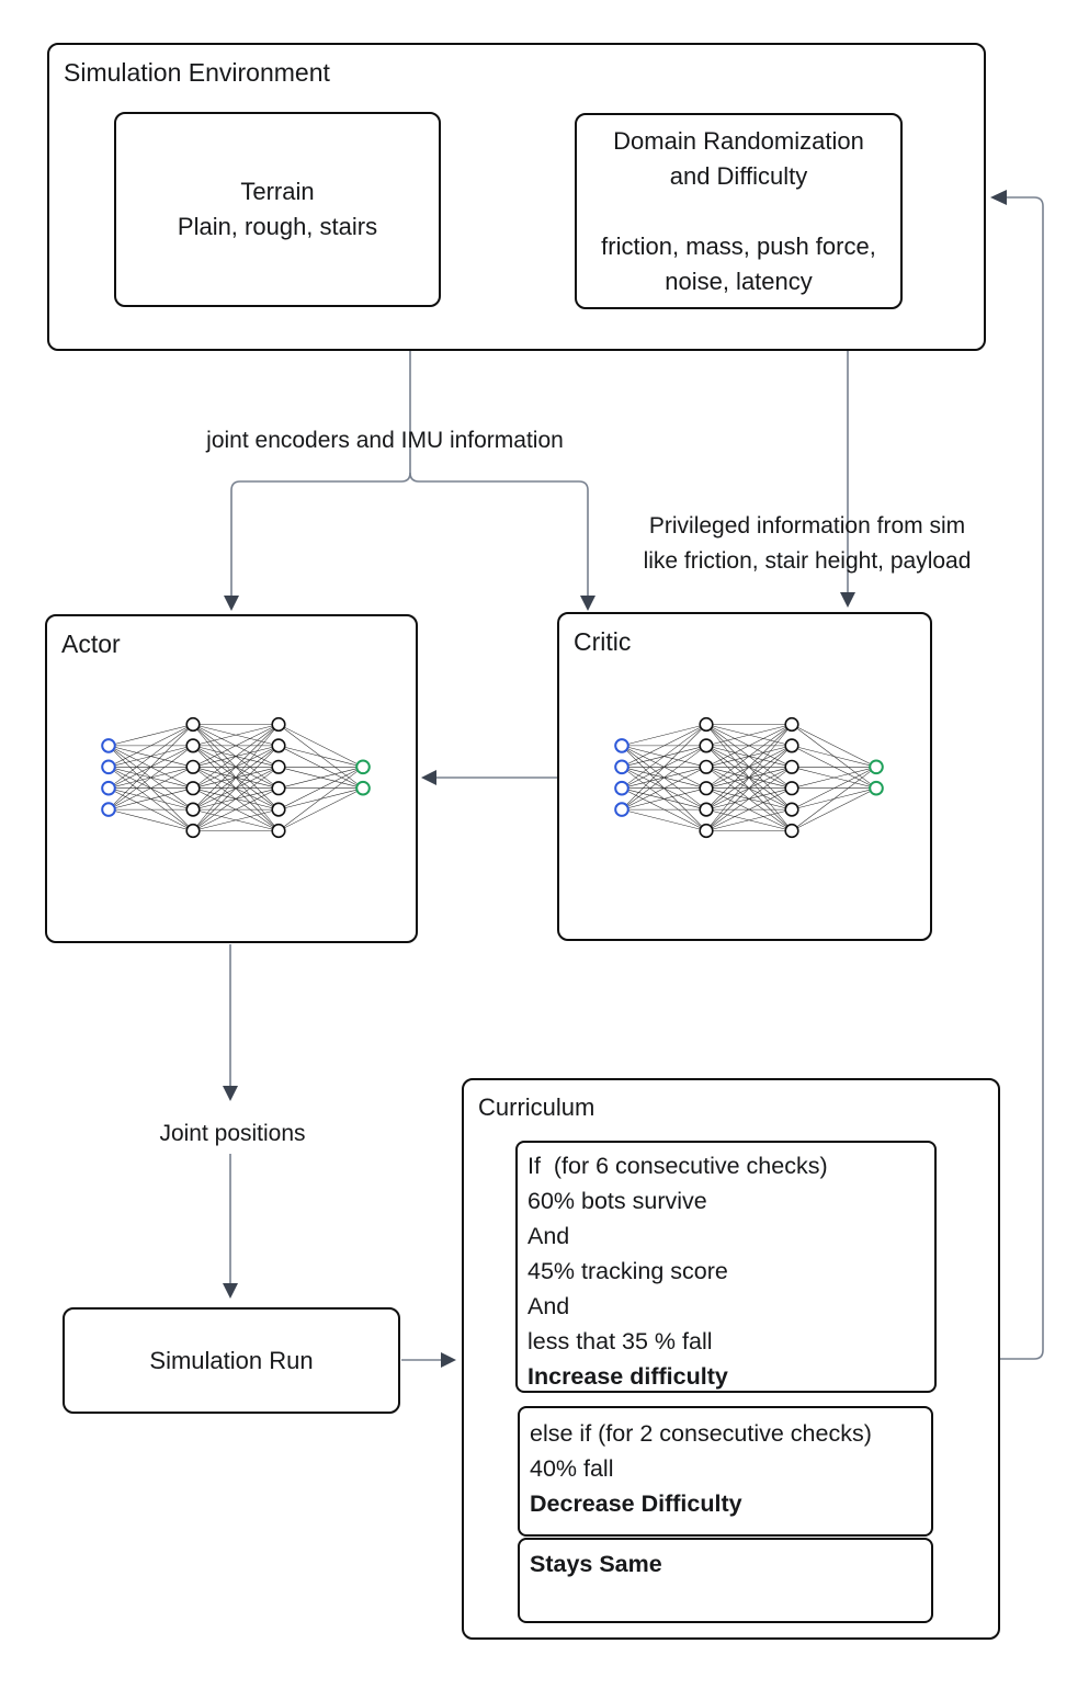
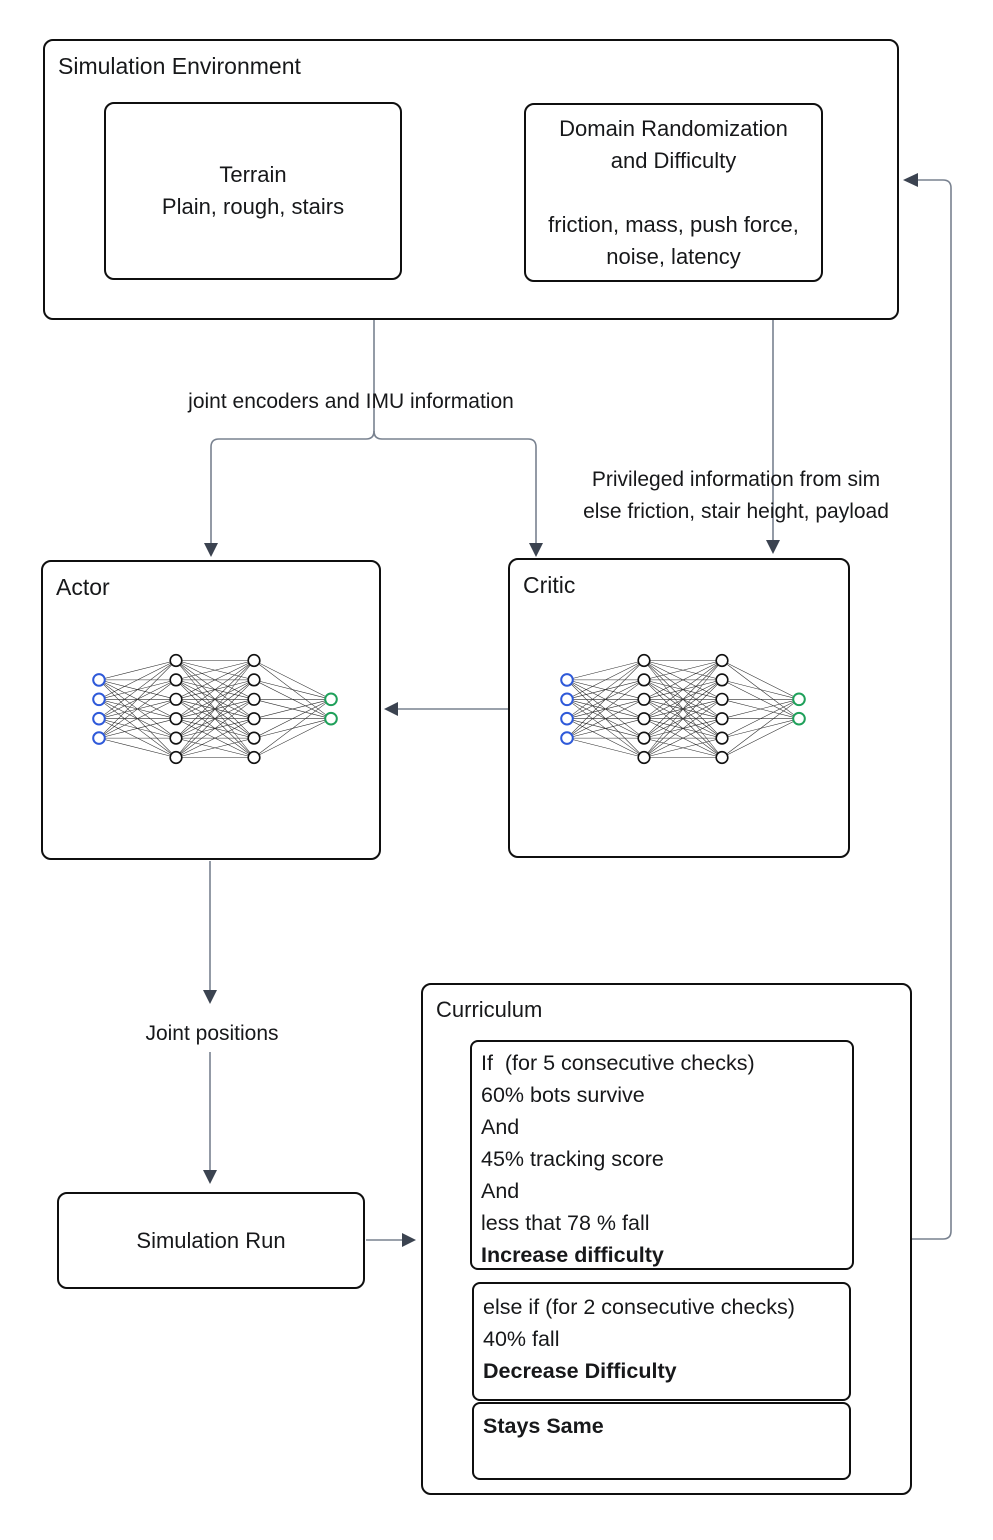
  Simulation Environment
  Terrain
  Plain, rough, stairs
  Domain Randomization
  and Difficulty
  friction, mass, push force,
  noise, latency
  joint encoders and IMU information
  Privileged information from sim
- like friction, stair height, payload
+ else friction, stair height, payload
  Joint positions
  Actor
  Critic
  Simulation Run
  Curriculum
- If (for 6 consecutive checks)
+ If (for 5 consecutive checks)
  60% bots survive
  And
  45% tracking score
  And
- less that 35 % fall
+ less that 78 % fall
  Increase difficulty
  else if (for 2 consecutive checks)
  40% fall
  Decrease Difficulty
  Stays Same
